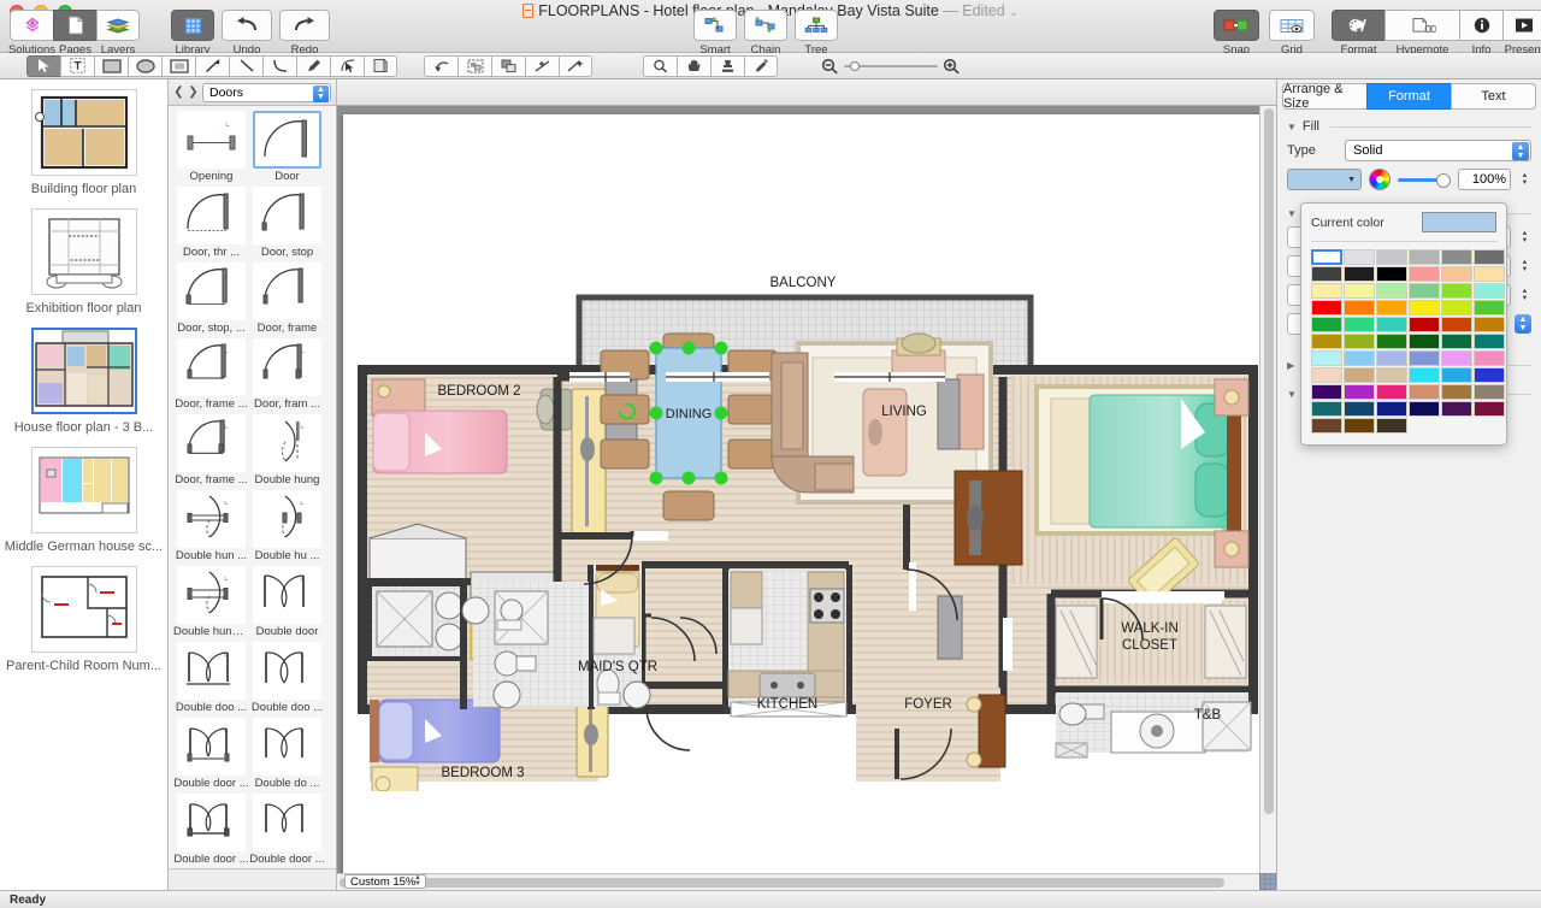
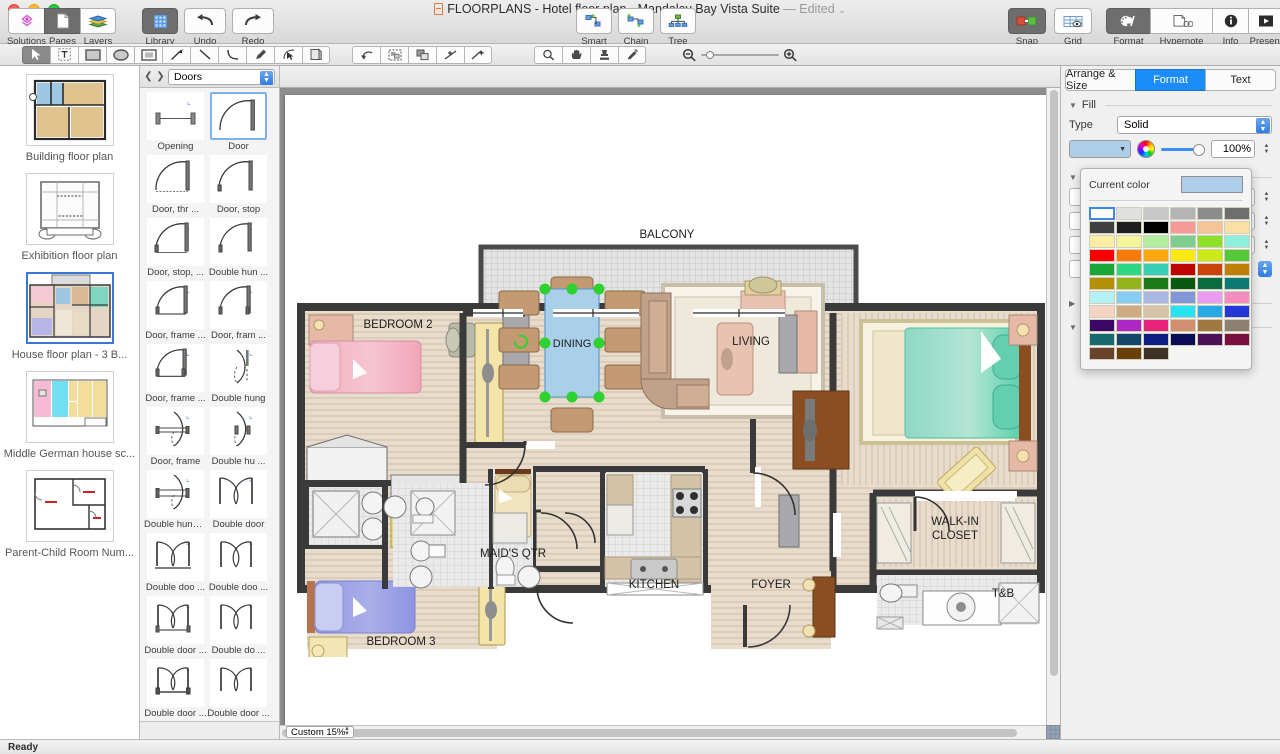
  FLOORPLANS - Hotelan Bay Vista Suite — Edited ⌄
  Solutions
  Pages
  Layers
  Library
  Undo
  Redo
  Smart
  Chain
  Tree
  Snap
  Grid
  Format
  Hypernote
  Info
  Presen
  Building floor plan
  Exhibition floor plan
  House floor plan - 3 B...
  Middle German house sc...
  Parent-Child Room Num...
  ❮
  ❯
  Doors
  ⌞
  Opening
  Door
  Door, thr ...
  Door, stop
  Door, stop, ...
- Door, frame
+ Double hun ...
  ⌞
  Door, frame ...
  ⌞
  Door, fram ...
  ⌞
  Door, frame ...
  ⌞
  Double hung
  ⌞
- Double hun ...
+ Door, frame
  ⌞
  Double hu ...
  ⌞
  Double hung ..
  Double door
  Double doo ...
  Double doo ...
  Double door ...
  Double do ...
  Double door ...
  Double door ...
  DINING
  BALCONY
  BEDROOM 2
  LIVING
  MAID'S QTR
  KITCHEN
  FOYER
  BEDROOM 3
  WALK-IN
  CLOSET
  T&B
  Custom 15%
  Arrange & Size
  Format
  Text
  ▼
  Fill
  Type
  Solid
  100%
  ▼
  ▶
  ▼
  Current color
  Ready
